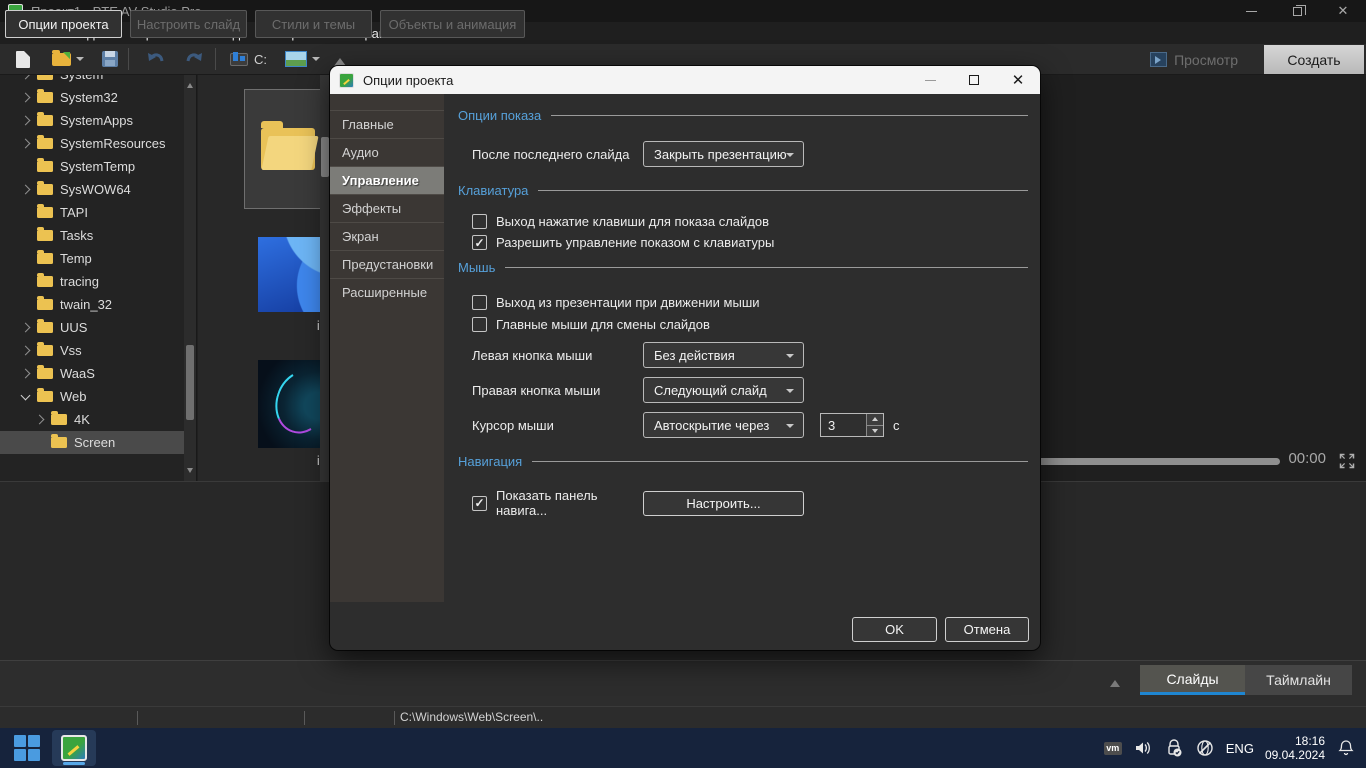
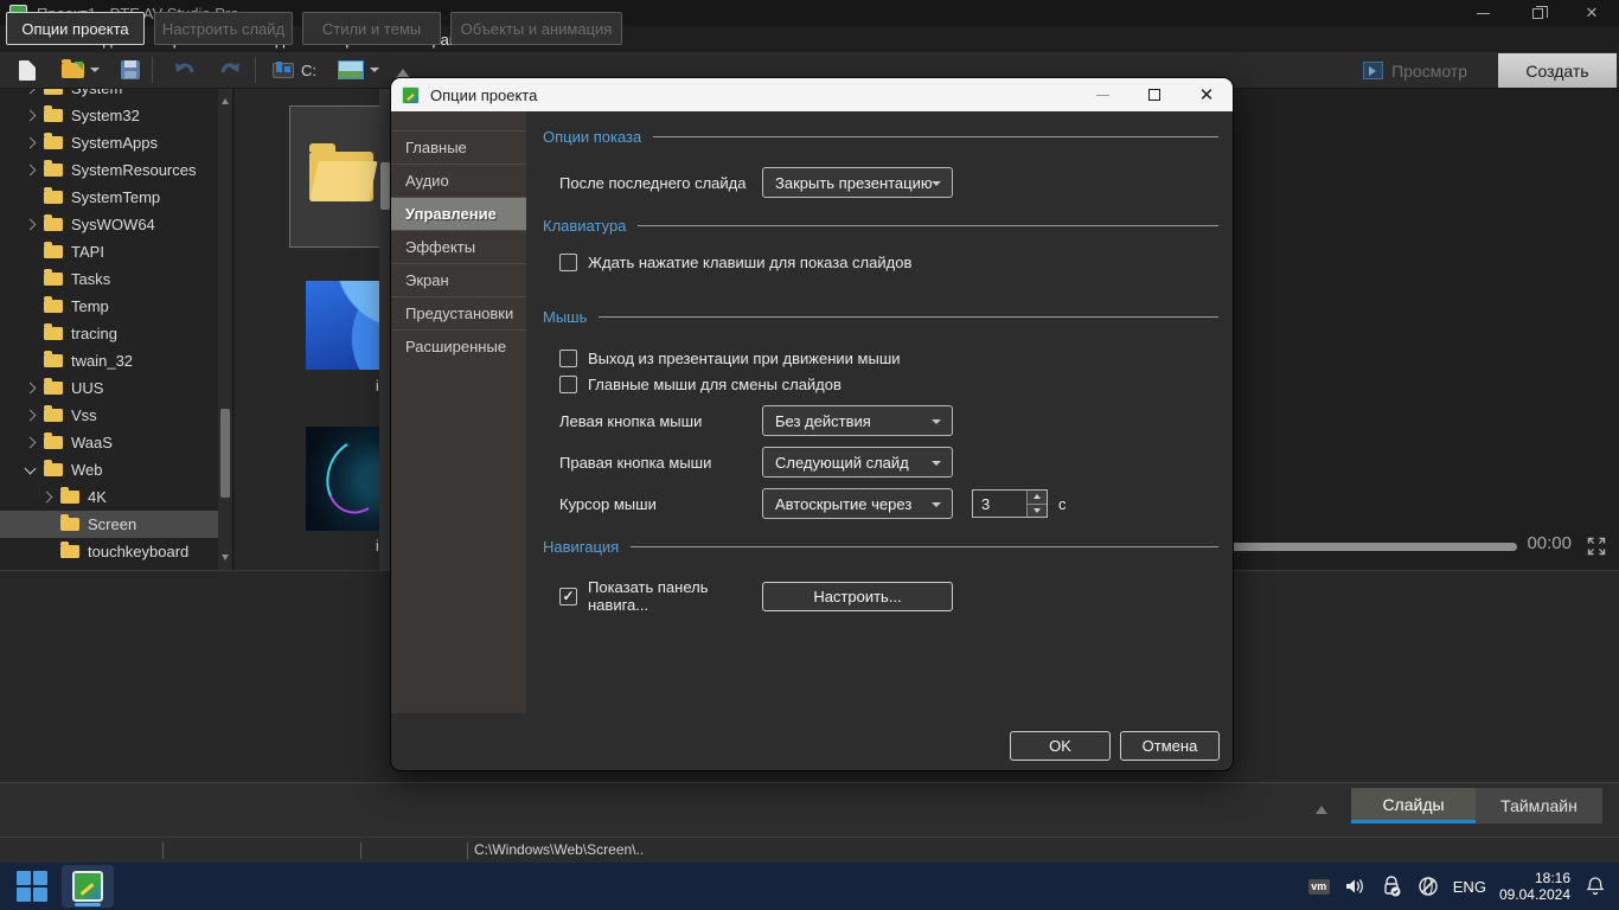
  ✕
  C:
  Просмотр
  Создать
  System
  System32
  SystemApps
  SystemResources
  SystemTemp
  SysWOW64
  TAPI
  Tasks
  Temp
  tracing
  twain_32
  UUS
  Vss
  WaaS
  Web
  4K
  Screen
+ touchkeyboard
  00:00
  Опции проекта
  ✕
  Главные
  Аудио
  Управление
  Эффекты
  Экран
  Предустановки
  Расширенные
  Опции показа
  После последнего слайда
  Закрыть презентацию
  Клавиатура
- Выход нажатие клавиши для показа слайдов
+ Ждать нажатие клавиши для показа слайдов
- Разрешить управление показом с клавиатуры
  Мышь
  Выход из презентации при движении мыши
  Главные мыши для смены слайдов
  Левая кнопка мыши
  Без действия
  Правая кнопка мыши
  Следующий слайд
  Курсор мыши
  Автоскрытие через
  3
  с
  Навигация
  Показать панель навига...
  Настроить...
  OK
  Отмена
  Опции проекта
  Настроить слайд
  Стили и темы
  Объекты и анимация
  Слайды
  Таймлайн
  C:\Windows\Web\Screen\..
  vm
  ENG
  18:16
  09.04.2024
